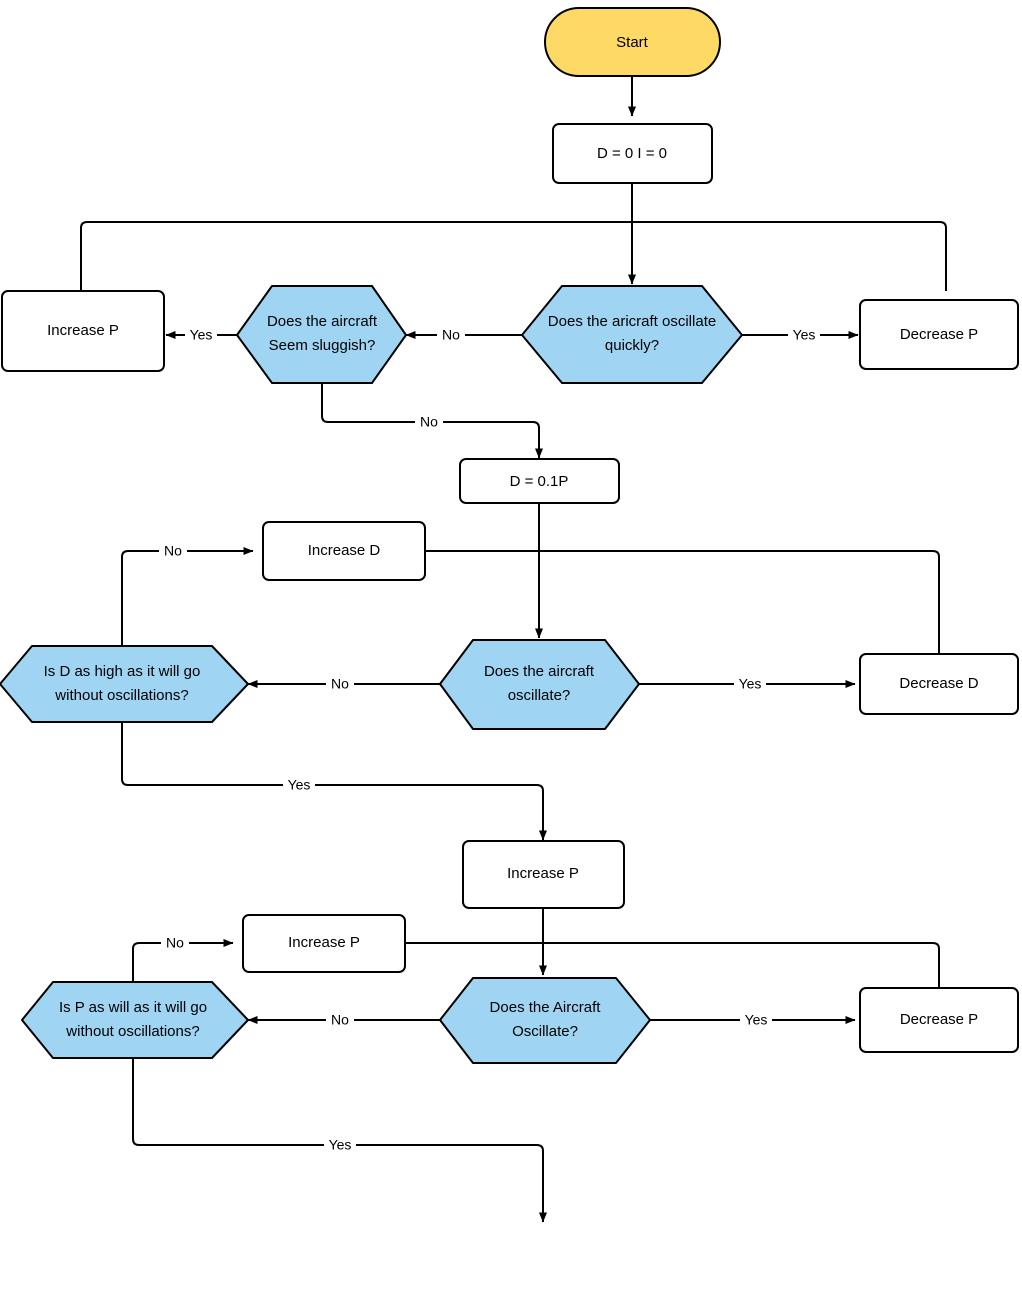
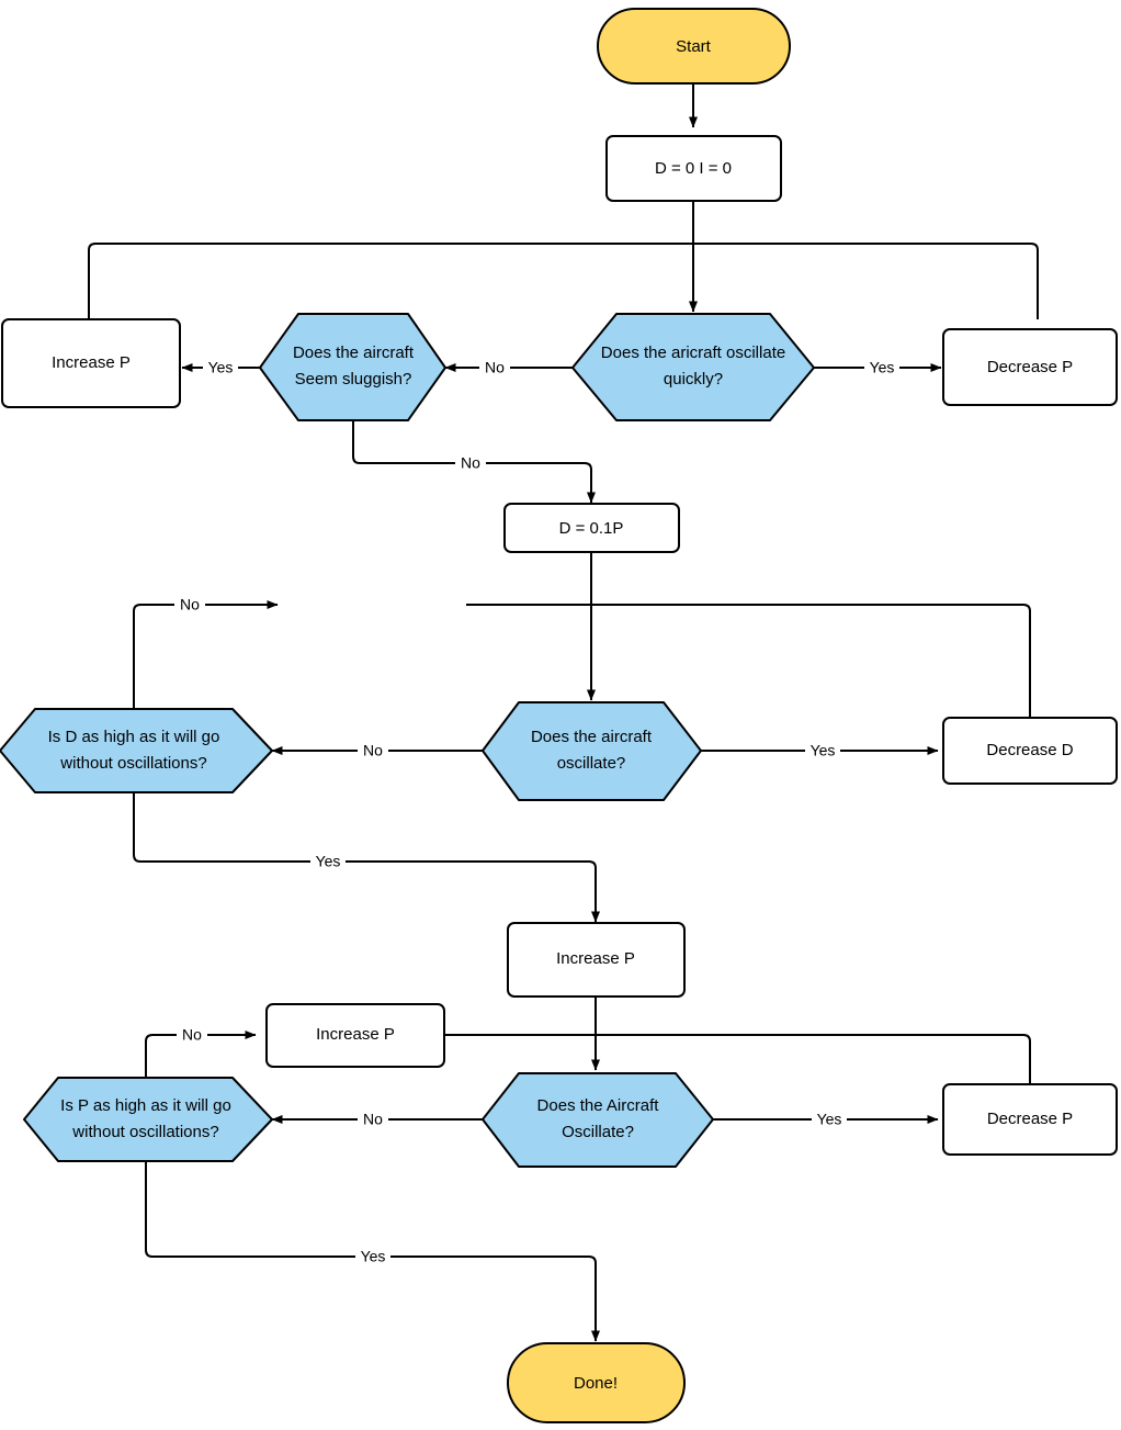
  Start
  D = 0 I = 0
  Does the aricraft oscillate
  quickly?
  Decrease P
  Does the aircraft
  Seem sluggish?
  Increase P
  D = 0.1P
- Increase D
  Is D as high as it will go
  without oscillations?
  Does the aircraft
  oscillate?
  Decrease D
  Increase P
  Increase P
- Is P as will as it will go
+ Is P as high as it will go
  without oscillations?
  Does the Aircraft
  Oscillate?
  Decrease P
+ Done!
  Yes
  No
  Yes
  No
  No
  No
  Yes
  Yes
  No
  No
  Yes
  Yes
